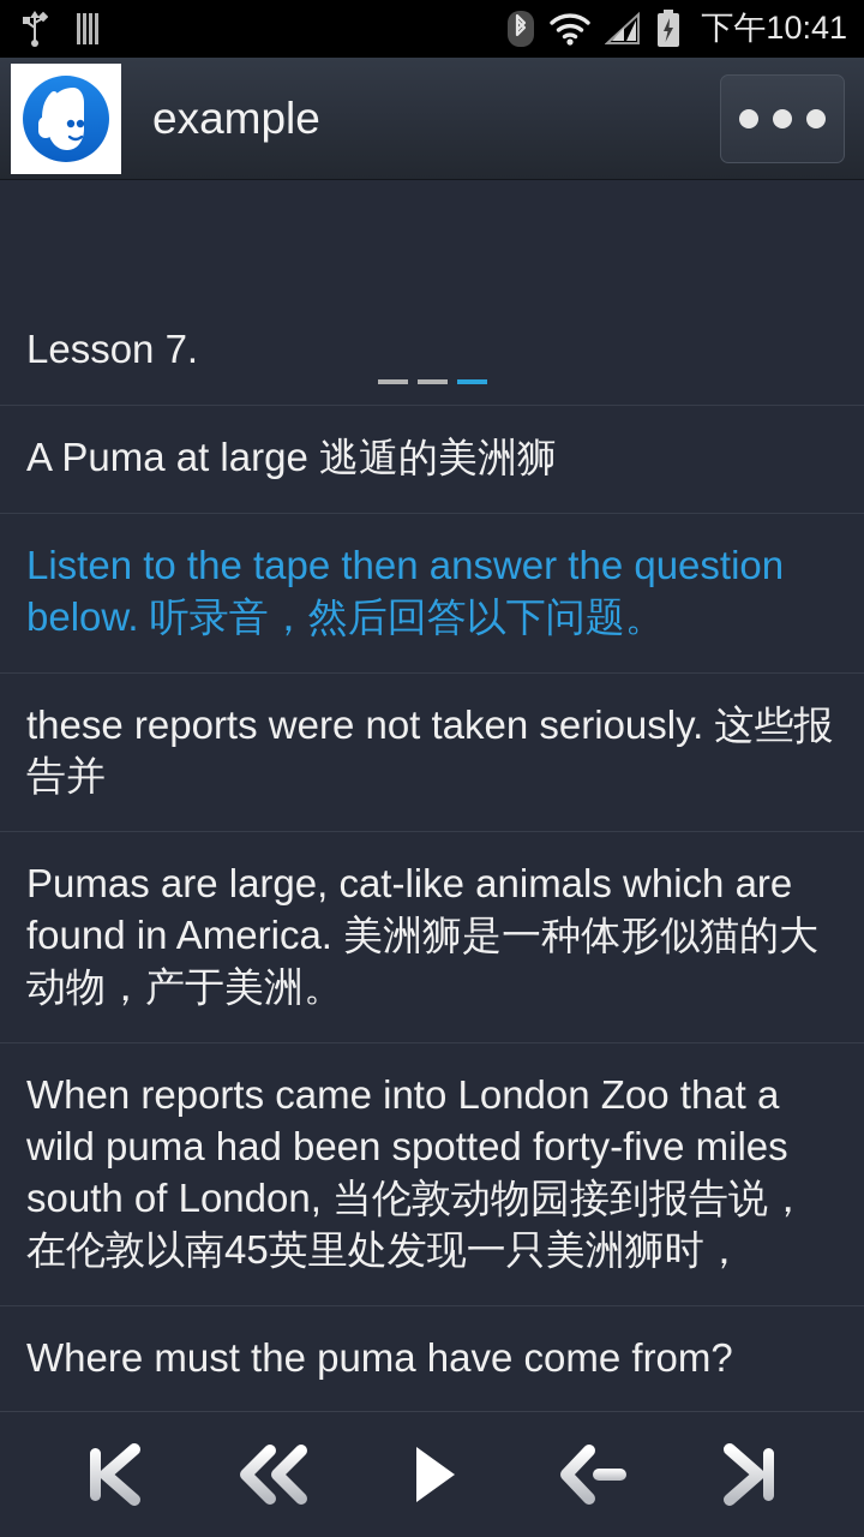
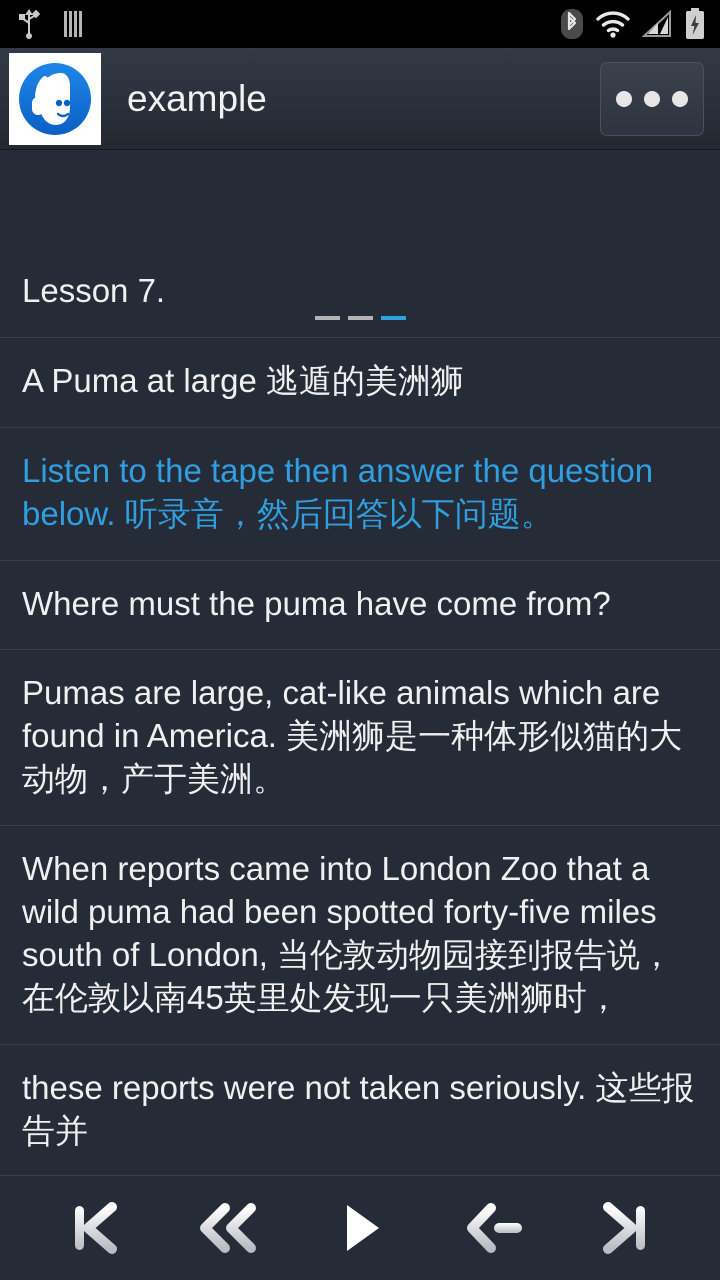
- 下午10:41
  example
  Lesson 7.
  A Puma at large 逃遁的美洲狮
  Listen to the tape then answer the question below. 听录音，然后回答以下问题。
- these reports were not taken seriously. 这些报告并
+ Where must the puma have come from?
  Pumas are large, cat-like animals which are found in America. 美洲狮是一种体形似猫的大动物，产于美洲。
  When reports came into London Zoo that a wild puma had been spotted forty-five miles south of London, 当伦敦动物园接到报告说，在伦敦以南45英里处发现一只美洲狮时，
- Where must the puma have come from?
+ these reports were not taken seriously. 这些报告并
